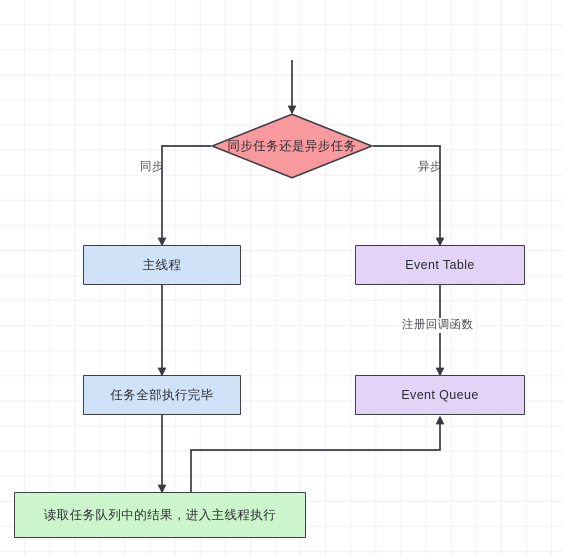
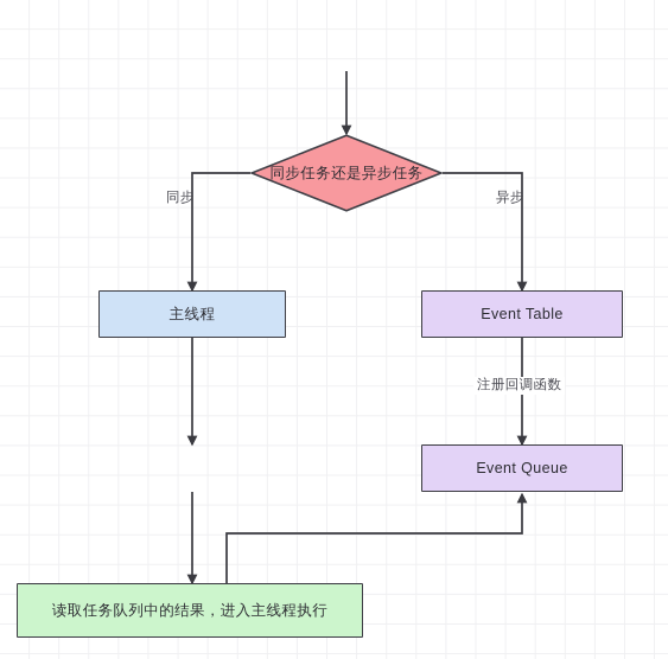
  同步任务还是异步任务
  主线程
  Event Table
- 任务全部执行完毕
  Event Queue
  读取任务队列中的结果，进入主线程执行
  同步
  异步
  注册回调函数
